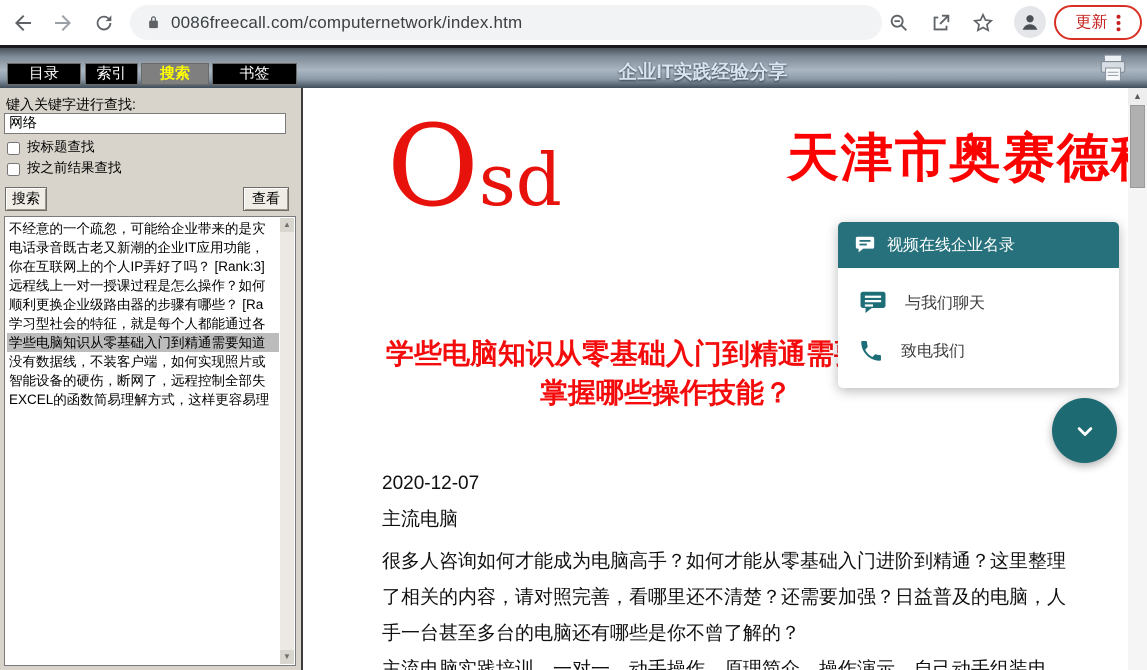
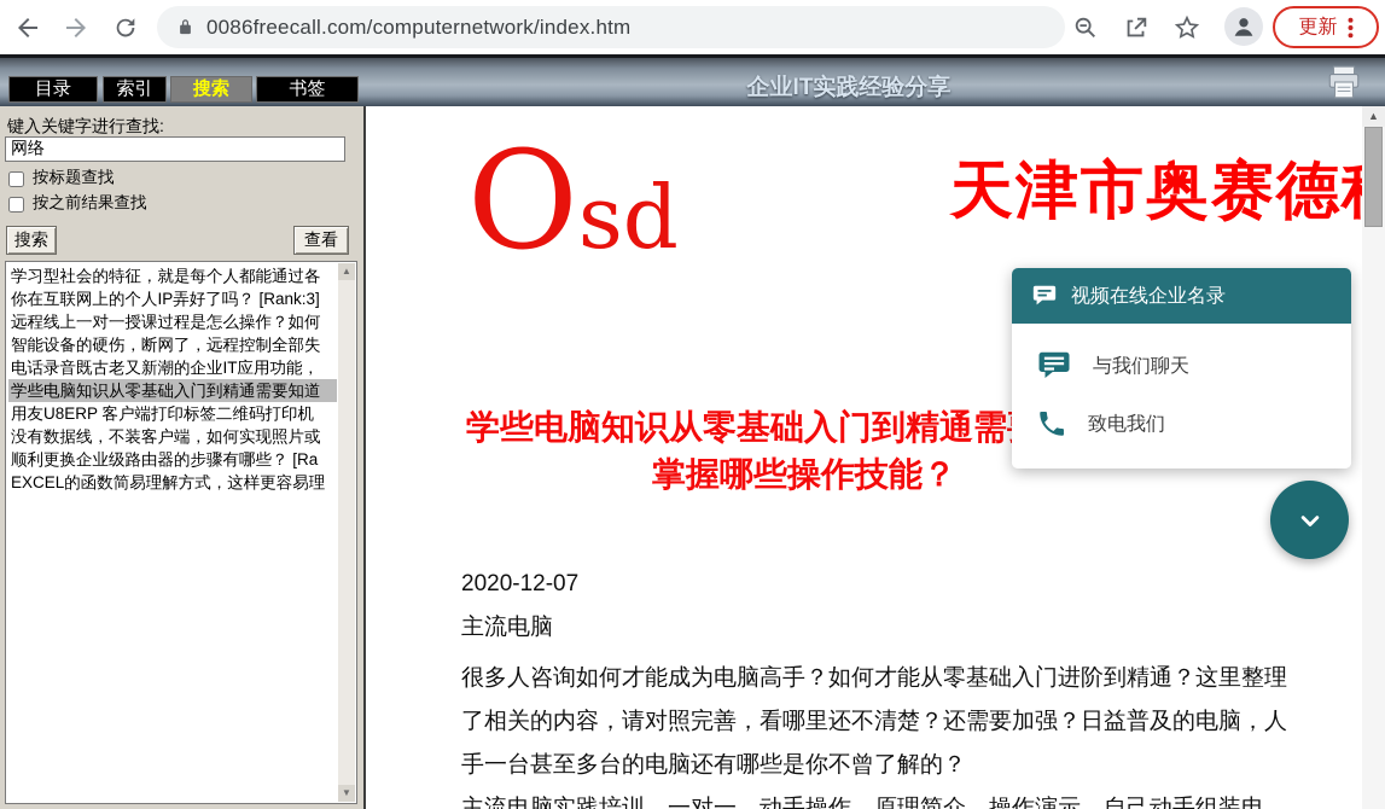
  0086freecall.com/computernetwork/index.htm
  更新
  目录
  索引
  搜索
  书签
  企业IT实践经验分享
  键入关键字进行查找:
  网络
  按标题查找
  按之前结果查找
  搜索
  查看
- 不经意的一个疏忽，可能给企业带来的是灾
- 电话录音既古老又新潮的企业IT应用功能，
+ 学习型社会的特征，就是每个人都能通过各
  你在互联网上的个人IP弄好了吗？ [Rank:3]
  远程线上一对一授课过程是怎么操作？如何
- 顺利更换企业级路由器的步骤有哪些？ [Ra
+ 智能设备的硬伤，断网了，远程控制全部失
- 学习型社会的特征，就是每个人都能通过各
+ 电话录音既古老又新潮的企业IT应用功能，
  学些电脑知识从零基础入门到精通需要知道
+ 用友U8ERP 客户端打印标签二维码打印机
  没有数据线，不装客户端，如何实现照片或
- 智能设备的硬伤，断网了，远程控制全部失
+ 顺利更换企业级路由器的步骤有哪些？ [Ra
  EXCEL的函数简易理解方式，这样更容易理
  ▲
  ▼
  Osd
  天津市奥赛德
  学些电脑知识从零基础入门到精通需
  掌握哪些操作技能？
  2020-12-07
  主流电脑
  很多人咨询如何才能成为电脑高手？如何才能从零基础入门进阶到精通？这里整理
  了相关的内容，请对照完善，看哪里还不清楚？还需要加强？日益普及的电脑，人
  手一台甚至多台的电脑还有哪些是你不曾了解的？
  视频在线企业名录
  与我们聊天
  致电我们
  ▲
